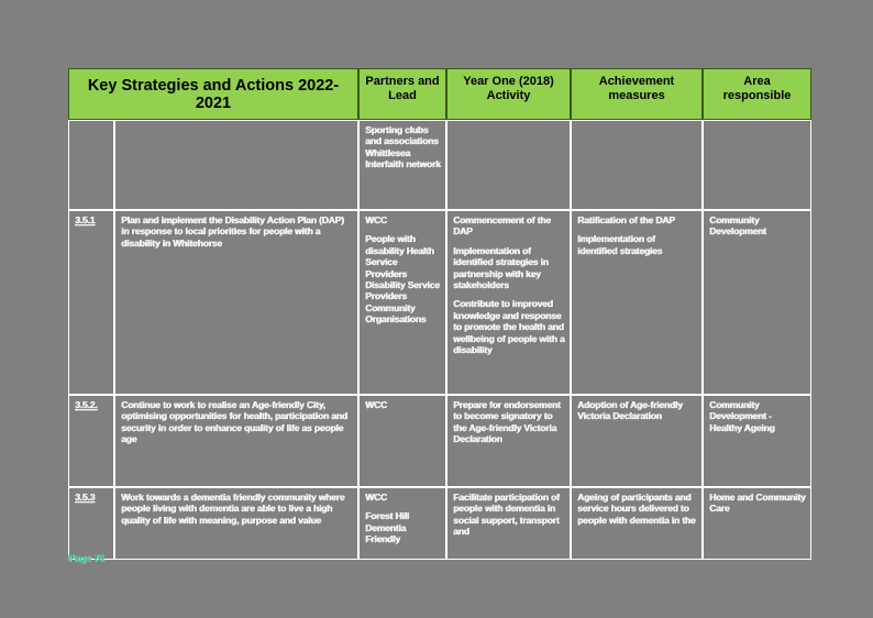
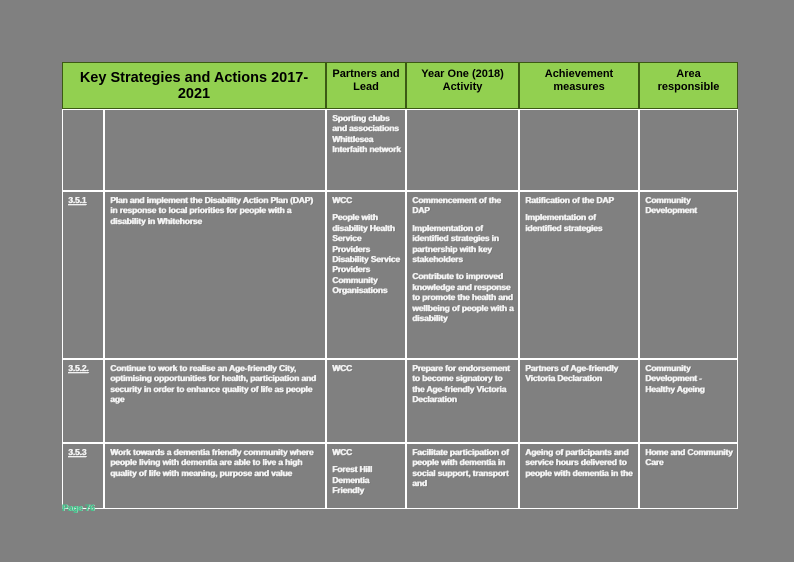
- Key Strategies and Actions 2022-2021	Partners and Lead	Year One (2018) Activity	Achievement measures	Area responsible
+ Key Strategies and Actions 2017-2021	Partners and Lead	Year One (2018) Activity	Achievement measures	Area responsible
  		Sporting clubs and associations Whittlesea Interfaith network
  3.5.1	Plan and implement the Disability Action Plan (DAP) in response to local priorities for people with a disability in Whitehorse	WCC People with disability Health Service Providers Disability Service Providers Community Organisations	Commencement of the DAP Implementation of identified strategies in partnership with key stakeholders Contribute to improved knowledge and response to promote the health and wellbeing of people with a disability	Ratification of the DAP Implementation of identified strategies	Community Development
- 3.5.2.	Continue to work to realise an Age-friendly City, optimising opportunities for health, participation and security in order to enhance quality of life as people age	WCC	Prepare for endorsement to become signatory to the Age-friendly Victoria Declaration	Adoption of Age-friendly Victoria Declaration	Community Development - Healthy Ageing
+ 3.5.2.	Continue to work to realise an Age-friendly City, optimising opportunities for health, participation and security in order to enhance quality of life as people age	WCC	Prepare for endorsement to become signatory to the Age-friendly Victoria Declaration	Partners of Age-friendly Victoria Declaration	Community Development - Healthy Ageing
  3.5.3	Work towards a dementia friendly community where people living with dementia are able to live a high quality of life with meaning, purpose and value	WCC Forest Hill Dementia Friendly	Facilitate participation of people with dementia in social support, transport and	Ageing of participants and service hours delivered to people with dementia in the	Home and Community Care
  Page 76
